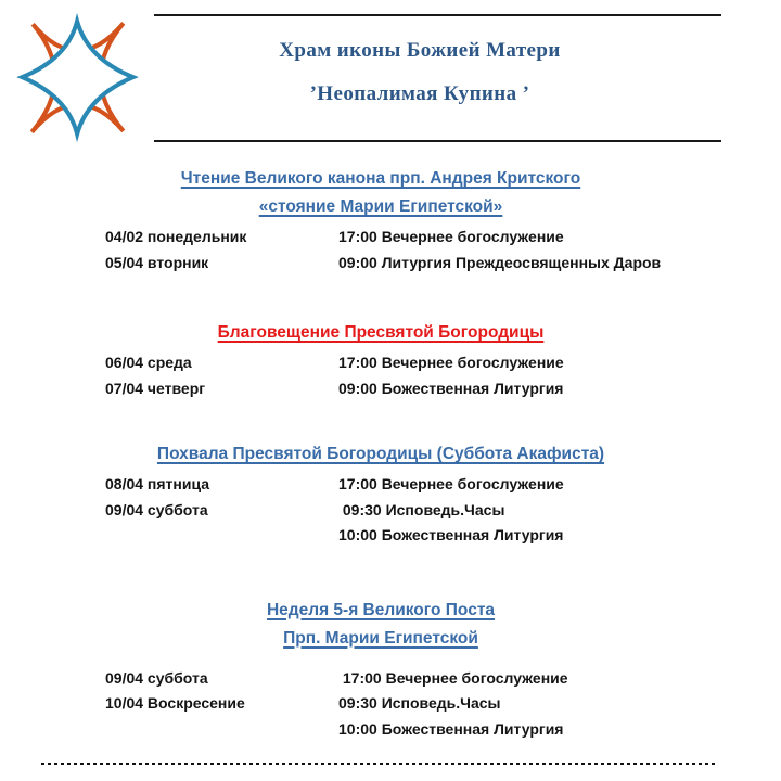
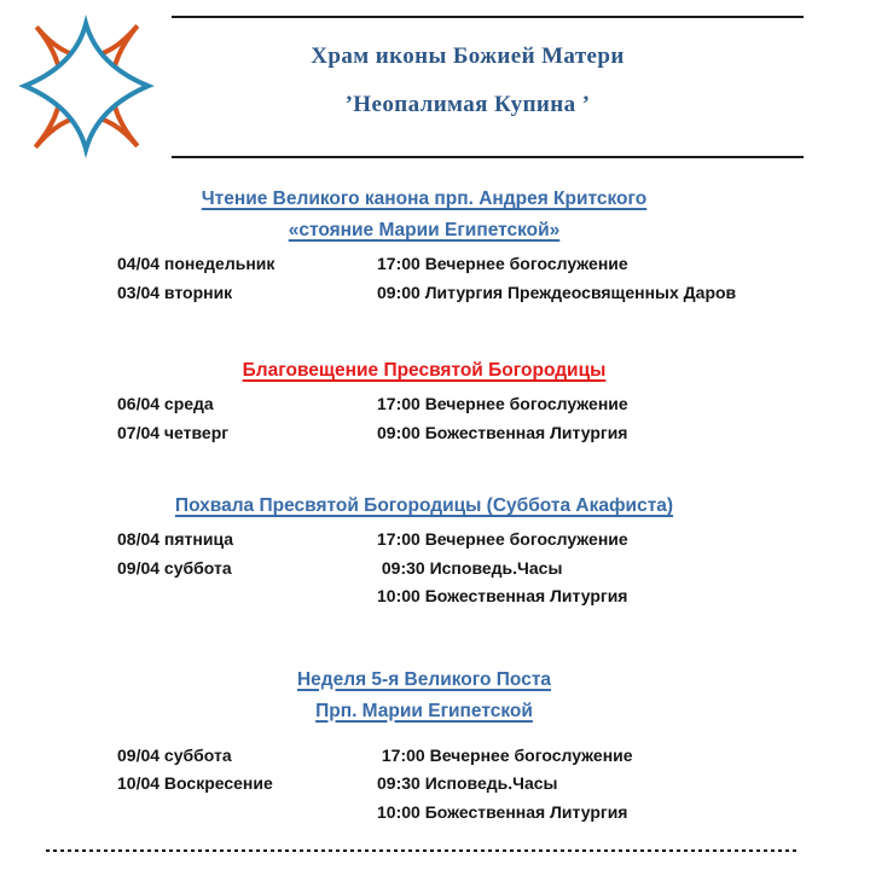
  Храм иконы Божией Матери
  ’Неопалимая Купина ’
  Чтение Великого канона прп. Андрея Критского
  «стояние Марии Египетской»
- 04/02 понедельник
+ 04/04 понедельник
  17:00 Вечернее богослужение
- 05/04 вторник
+ 03/04 вторник
  09:00 Литургия Преждеосвященных Даров
  Благовещение Пресвятой Богородицы
  06/04 среда
  17:00 Вечернее богослужение
  07/04 четверг
  09:00 Божественная Литургия
  Похвала Пресвятой Богородицы (Суббота Акафиста)
  08/04 пятница
  17:00 Вечернее богослужение
  09/04 суббота
  09:30 Исповедь.Часы
  10:00 Божественная Литургия
  Неделя 5-я Великого Поста
  Прп. Марии Египетской
  09/04 суббота
  17:00 Вечернее богослужение
  10/04 Воскресение
  09:30 Исповедь.Часы
  10:00 Божественная Литургия
